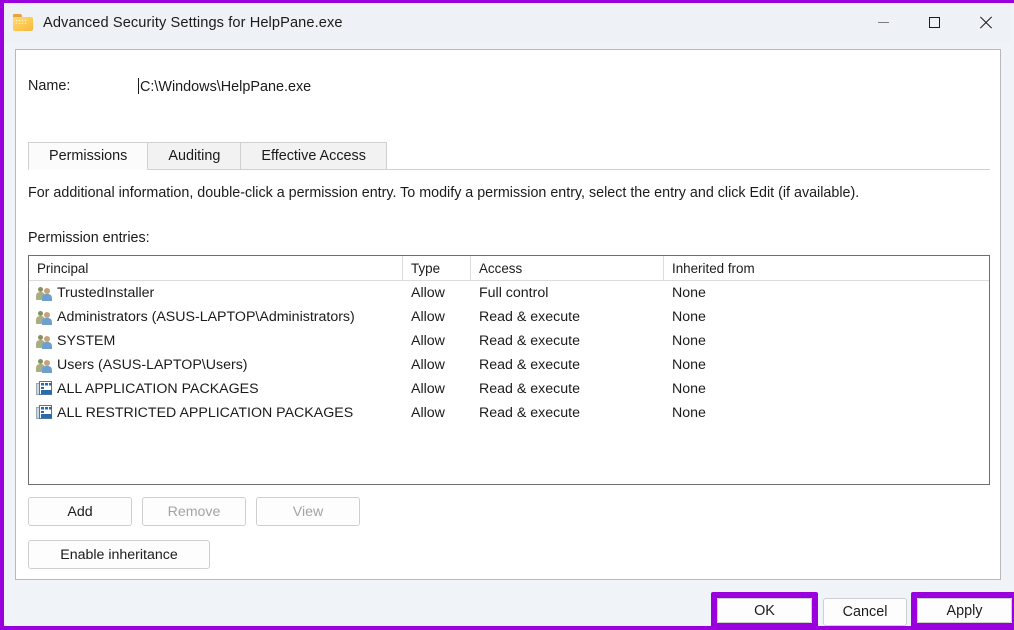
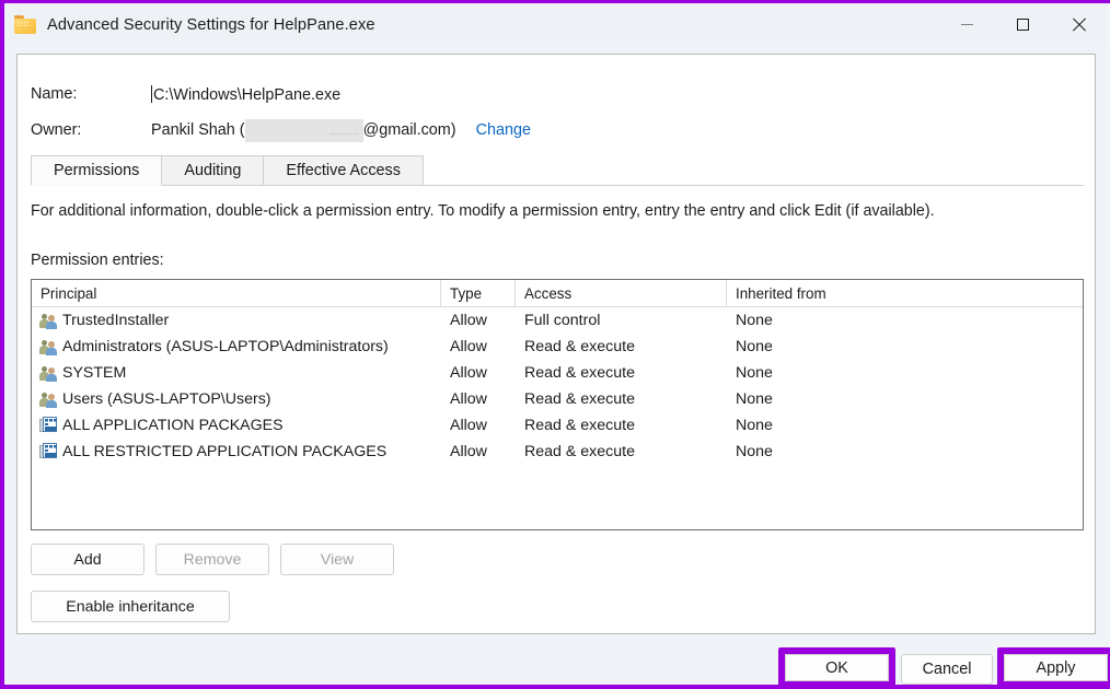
  Advanced Security Settings for HelpPane.exe
  Name:
  C:\Windows\HelpPane.exe
+ Owner:
+ Pankil Shah (
+ @gmail.com)
+ Change
  Permissions
  Auditing
  Effective Access
- For additional information, double-click a permission entry. To modify a permission entry, select the entry and click Edit (if available).
+ For additional information, double-click a permission entry. To modify a permission entry, entry the entry and click Edit (if available).
  Permission entries:
  Principal
  Type
  Access
  Inherited from
  TrustedInstaller
  Allow
  Full control
  None
  Administrators (ASUS-LAPTOP\Administrators)
  Allow
  Read & execute
  None
  SYSTEM
  Allow
  Read & execute
  None
  Users (ASUS-LAPTOP\Users)
  Allow
  Read & execute
  None
  ALL APPLICATION PACKAGES
  Allow
  Read & execute
  None
  ALL RESTRICTED APPLICATION PACKAGES
  Allow
  Read & execute
  None
  Add
  Remove
  View
  Enable inheritance
  OK
  Cancel
  Apply
